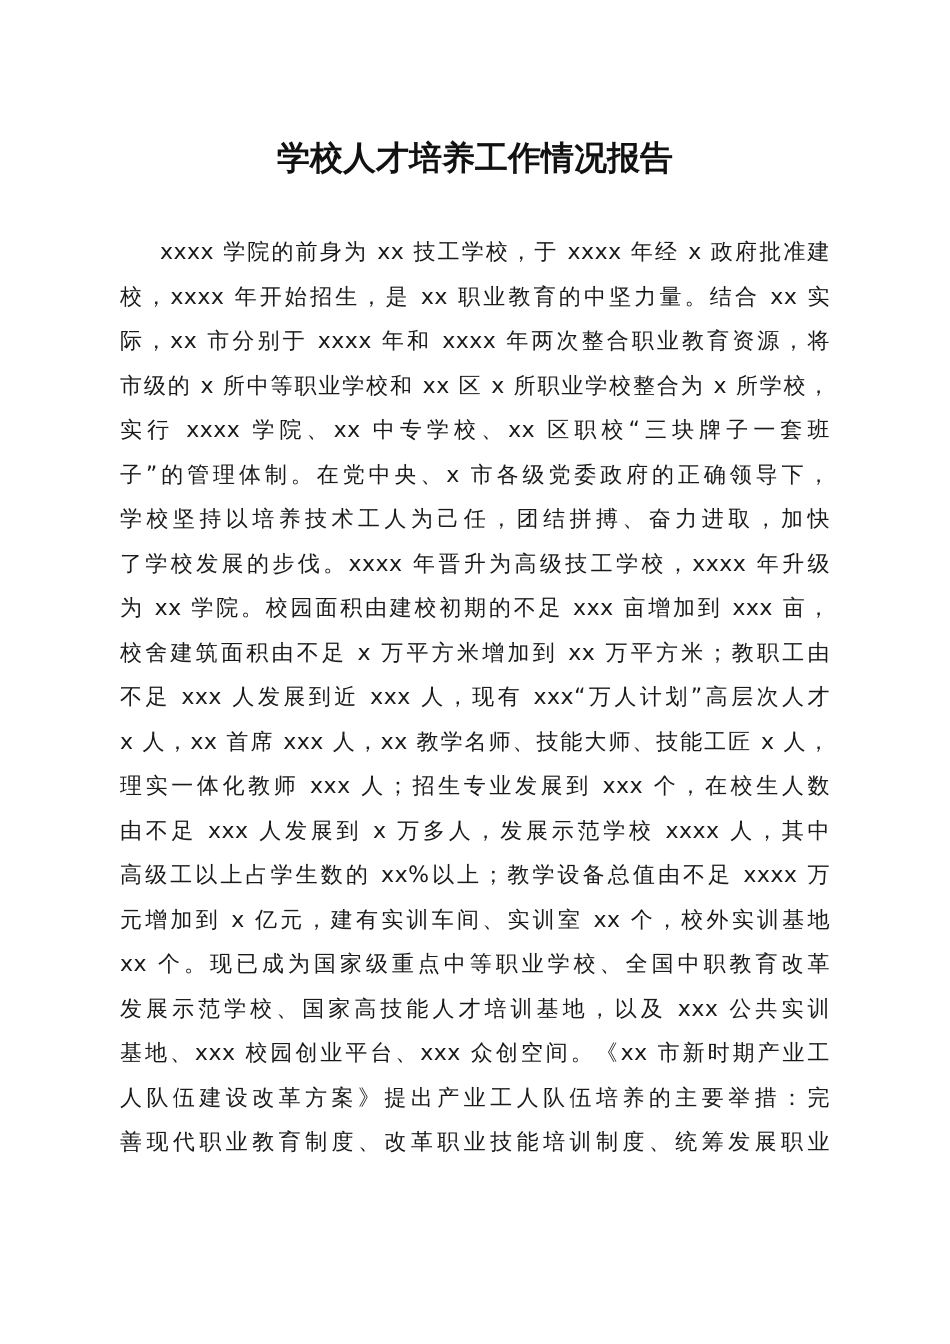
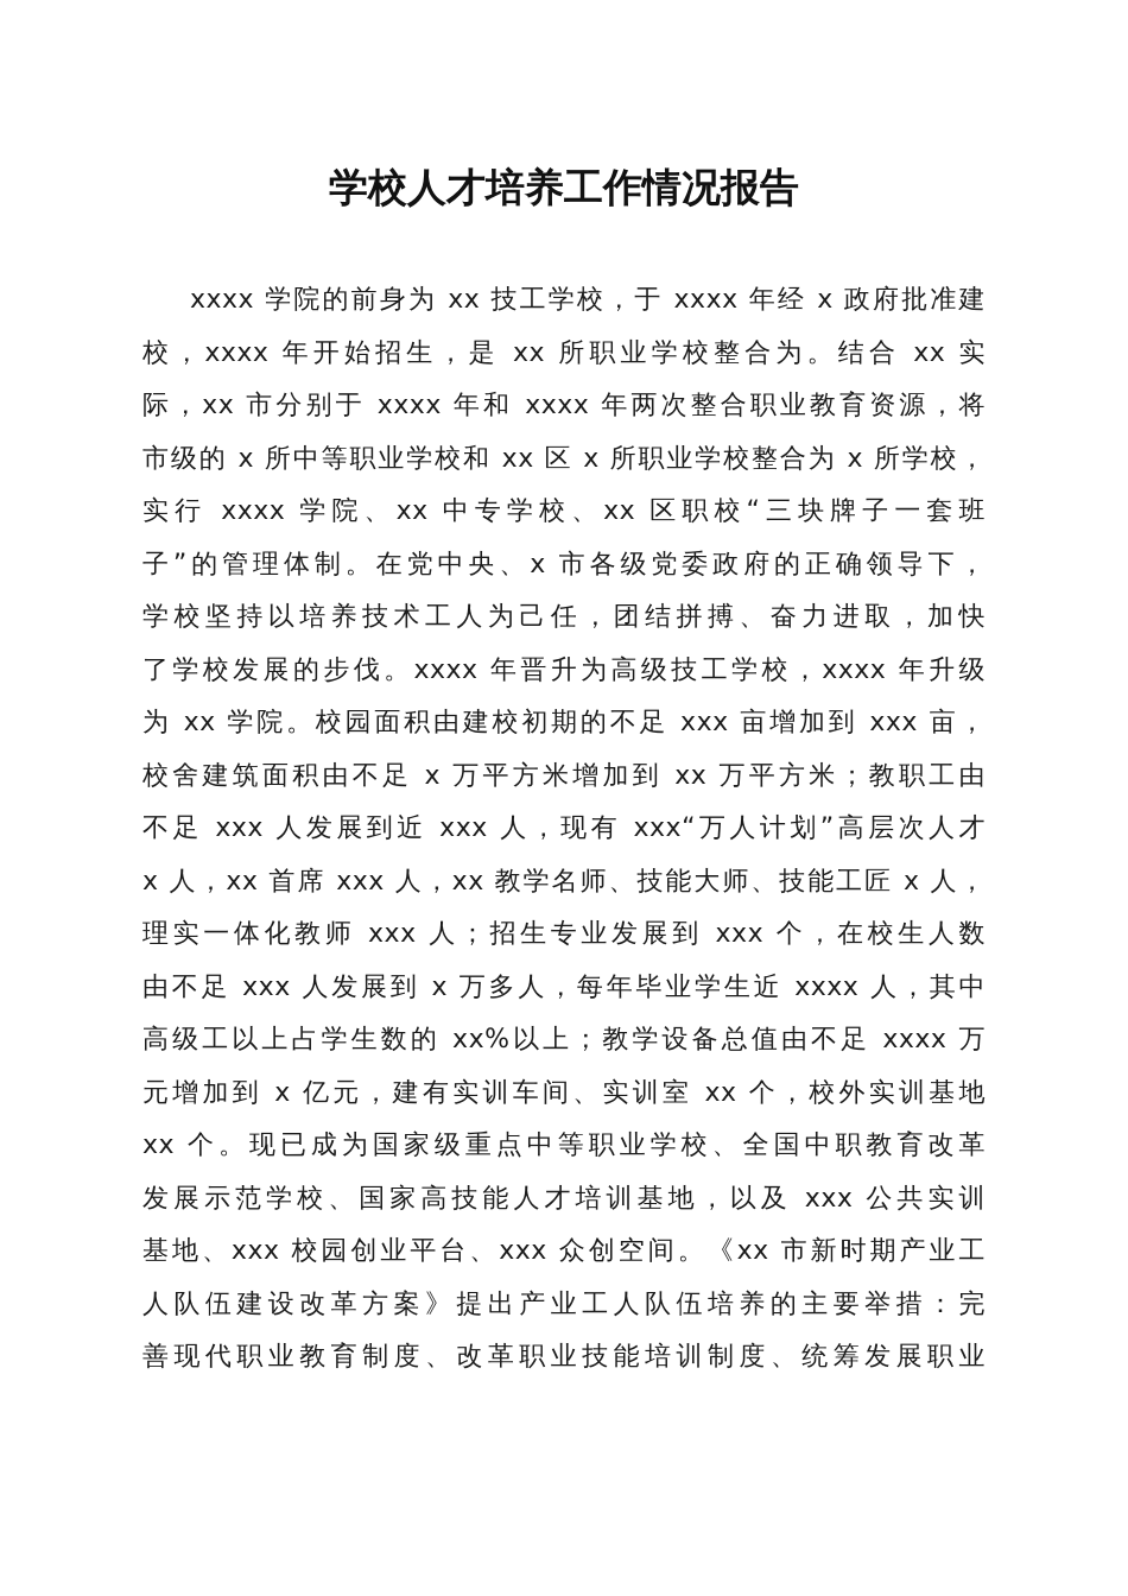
  学校人才培养工作情况报告
  xxxx 学院的前身为 xx 技工学校，于 xxxx 年经 x 政府批准建
- 校，xxxx 年开始招生，是 xx 职业教育的中坚力量。结合 xx 实
+ 校，xxxx 年开始招生，是 xx 所职业学校整合为。结合 xx 实
  际，xx 市分别于 xxxx 年和 xxxx 年两次整合职业教育资源，将
  市级的 x 所中等职业学校和 xx 区 x 所职业学校整合为 x 所学校，
  实行 xxxx 学院、xx 中专学校、xx 区职校“三块牌子一套班
  子”的管理体制。在党中央、x 市各级党委政府的正确领导下，
  学校坚持以培养技术工人为己任，团结拼搏、奋力进取，加快
  了学校发展的步伐。xxxx 年晋升为高级技工学校，xxxx 年升级
  为 xx 学院。校园面积由建校初期的不足 xxx 亩增加到 xxx 亩，
  校舍建筑面积由不足 x 万平方米增加到 xx 万平方米；教职工由
  不足 xxx 人发展到近 xxx 人，现有 xxx“万人计划”高层次人才
  x 人，xx 首席 xxx 人，xx 教学名师、技能大师、技能工匠 x 人，
  理实一体化教师 xxx 人；招生专业发展到 xxx 个，在校生人数
- 由不足 xxx 人发展到 x 万多人，发展示范学校 xxxx 人，其中
+ 由不足 xxx 人发展到 x 万多人，每年毕业学生近 xxxx 人，其中
  高级工以上占学生数的 xx%以上；教学设备总值由不足 xxxx 万
  元增加到 x 亿元，建有实训车间、实训室 xx 个，校外实训基地
  xx 个。现已成为国家级重点中等职业学校、全国中职教育改革
  发展示范学校、国家高技能人才培训基地，以及 xxx 公共实训
  基地、xxx 校园创业平台、xxx 众创空间。《xx 市新时期产业工
  人队伍建设改革方案》提出产业工人队伍培养的主要举措：完
  善现代职业教育制度、改革职业技能培训制度、统筹发展职业
